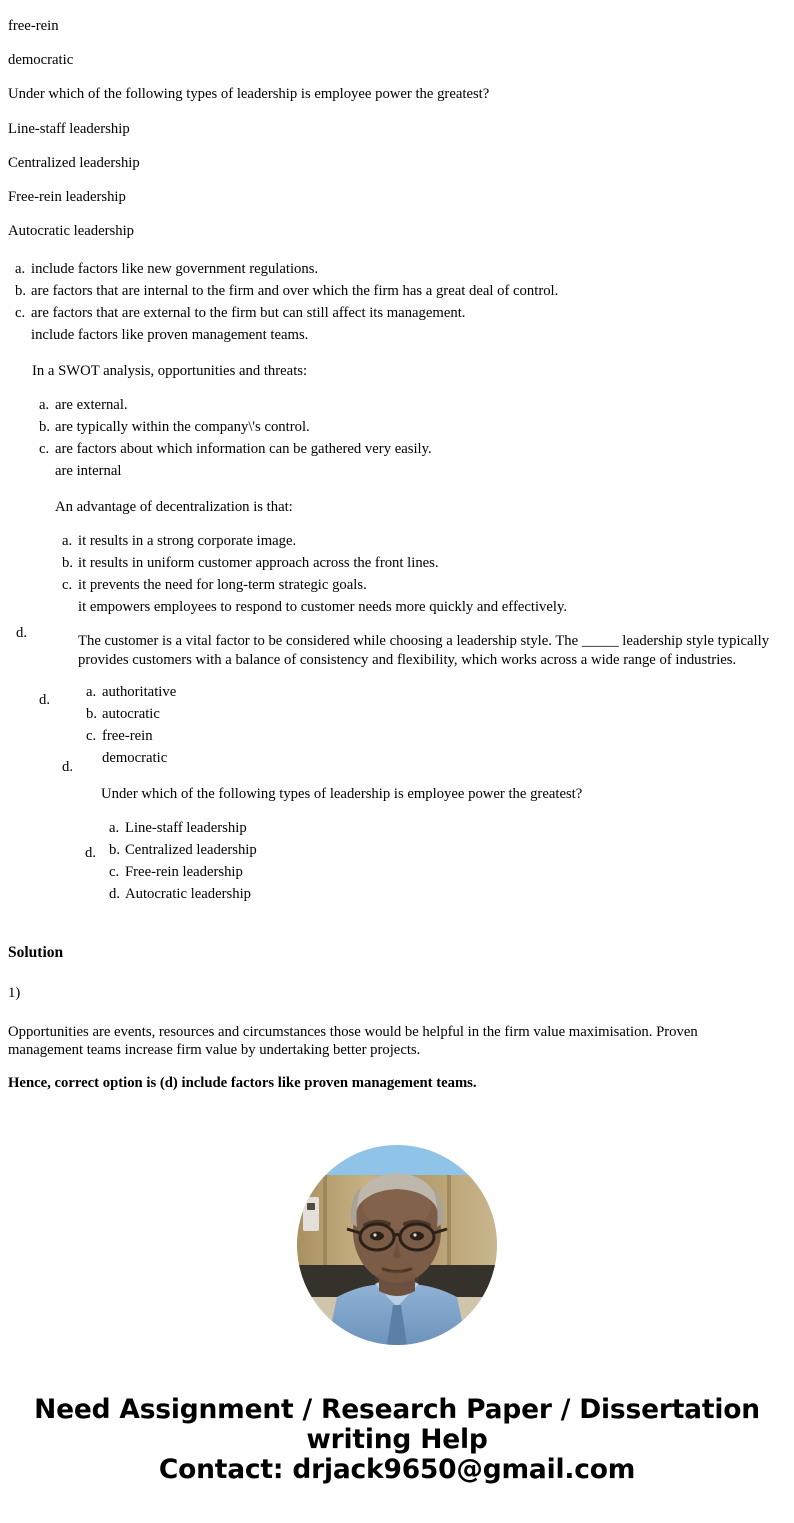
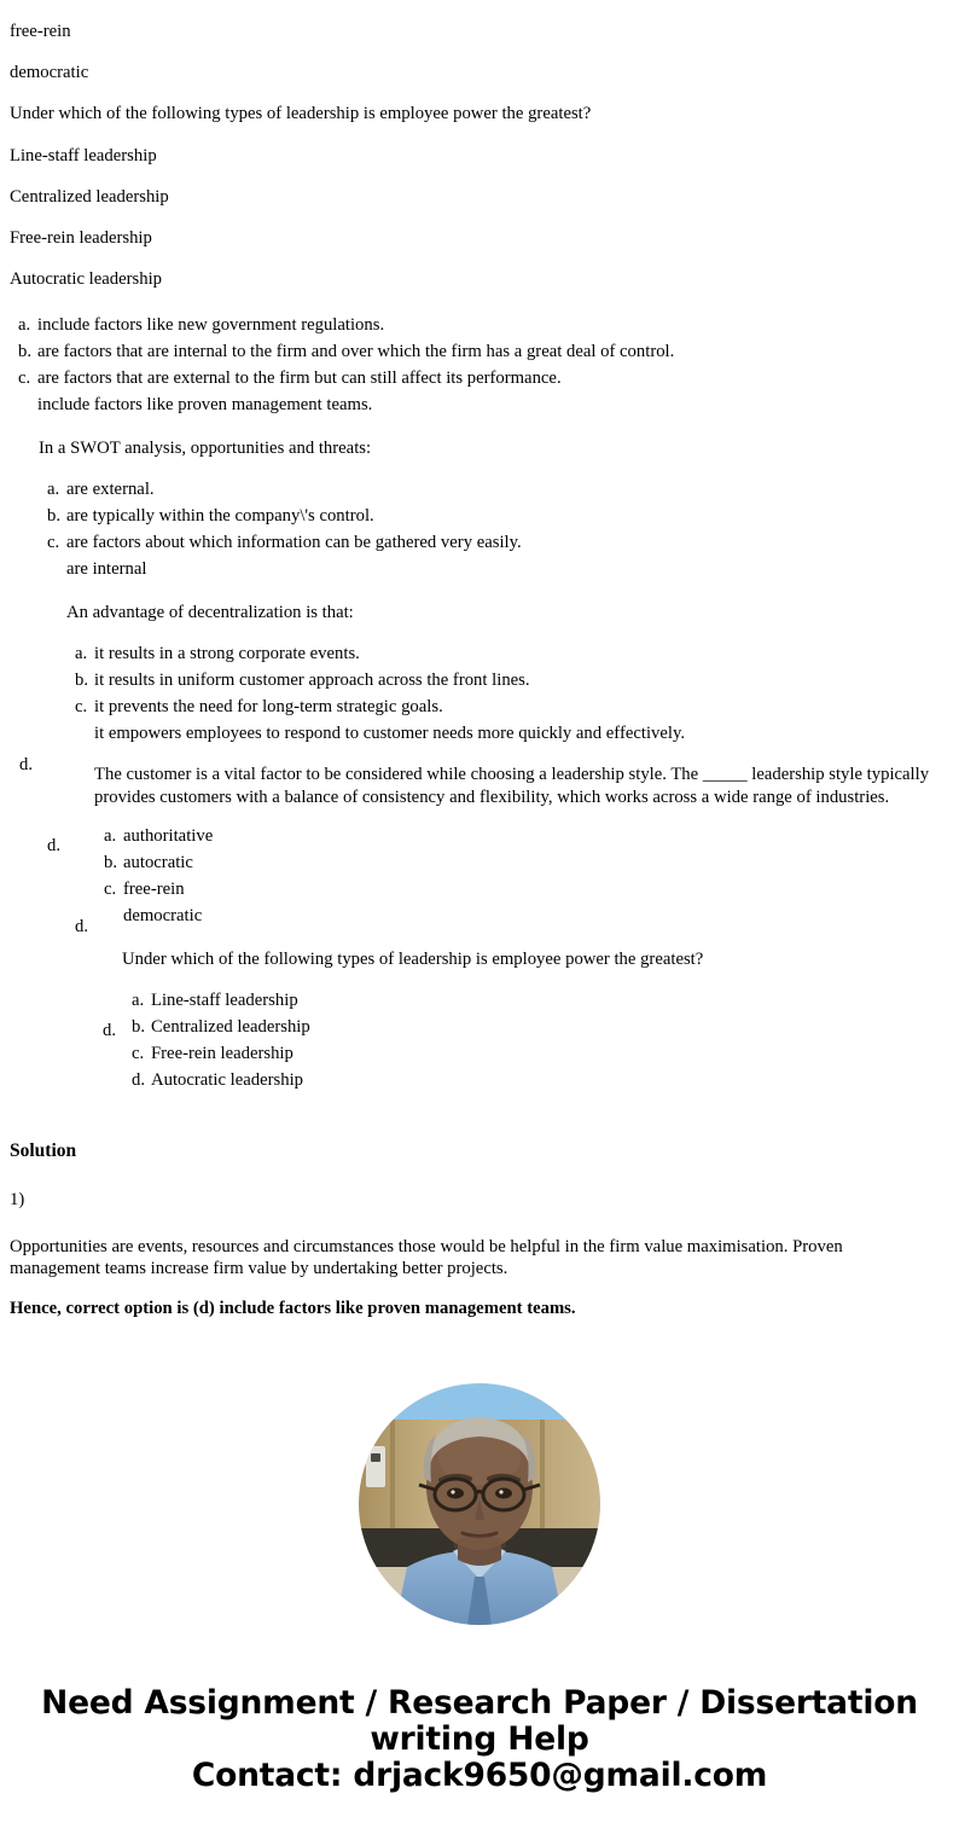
  free-rein
  democratic
  Under which of the following types of leadership is employee power the greatest?
  Line-staff leadership
  Centralized leadership
  Free-rein leadership
  Autocratic leadership
  a.
  include factors like new government regulations.
  b.
  are factors that are internal to the firm and over which the firm has a great deal of control.
  c.
- are factors that are external to the firm but can still affect its management.
+ are factors that are external to the firm but can still affect its performance.
  include factors like proven management teams.
  In a SWOT analysis, opportunities and threats:
  a.
  are external.
  b.
  are typically within the company\'s control.
  c.
  are factors about which information can be gathered very easily.
  are internal
  An advantage of decentralization is that:
  a.
- it results in a strong corporate image.
+ it results in a strong corporate events.
  b.
  it results in uniform customer approach across the front lines.
  c.
  it prevents the need for long-term strategic goals.
  it empowers employees to respond to customer needs more quickly and effectively.
  The customer is a vital factor to be considered while choosing a leadership style. The _____ leadership style typically provides customers with a balance of consistency and flexibility, which works across a wide range of industries.
  a.
  authoritative
  b.
  autocratic
  c.
  free-rein
  democratic
  Under which of the following types of leadership is employee power the greatest?
  a.
  Line-staff leadership
  b.
  Centralized leadership
  c.
  Free-rein leadership
  d.
  Autocratic leadership
  d.
  d.
  d.
  d.
  Solution
  1)
  Opportunities are events, resources and circumstances those would be helpful in the firm value maximisation. Proven management teams increase firm value by undertaking better projects.
  Hence, correct option is (d) include factors like proven management teams.
  Need Assignment / Research Paper / Dissertation
  writing Help
  Contact: drjack9650@gmail.com
